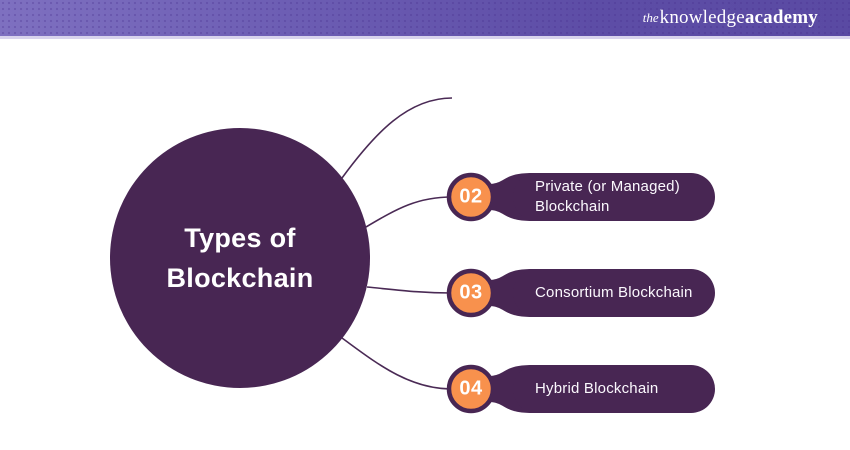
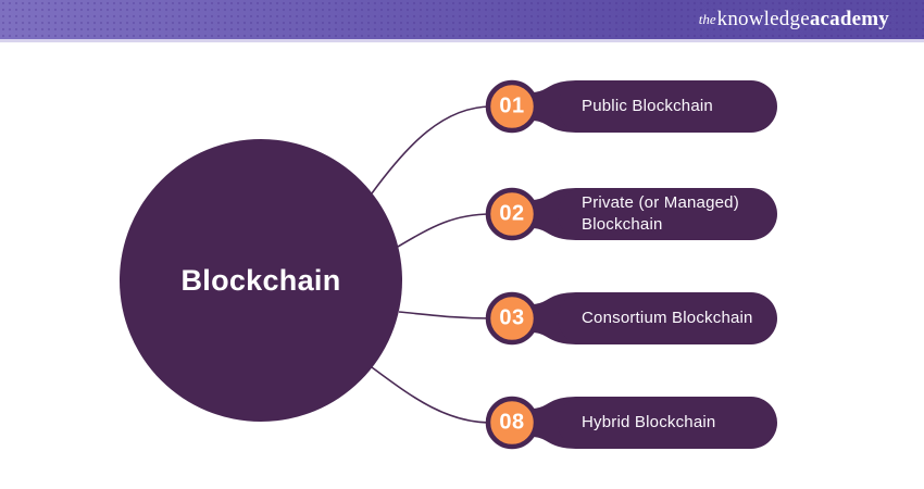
  the
  knowledge
  academy
- Types of
  Blockchain
+ 01
+ Public Blockchain
  02
  Private (or Managed) Blockchain
  03
  Consortium Blockchain
- 04
+ 08
  Hybrid Blockchain
